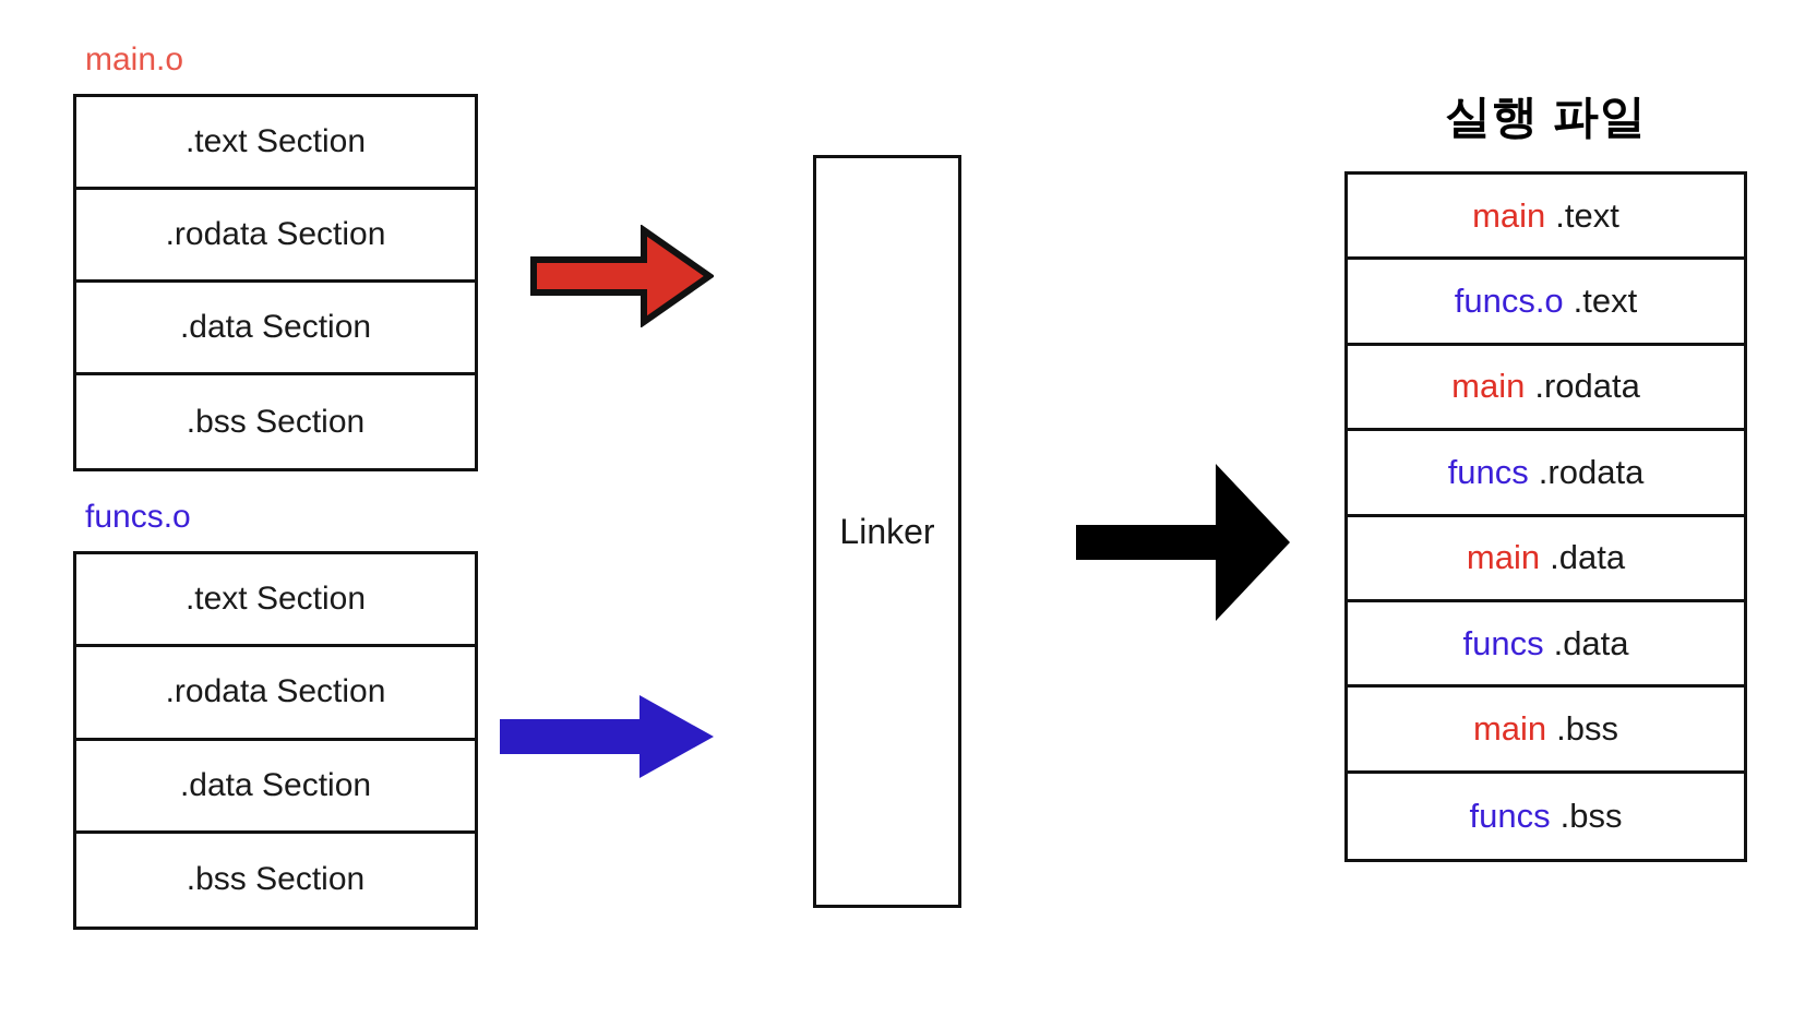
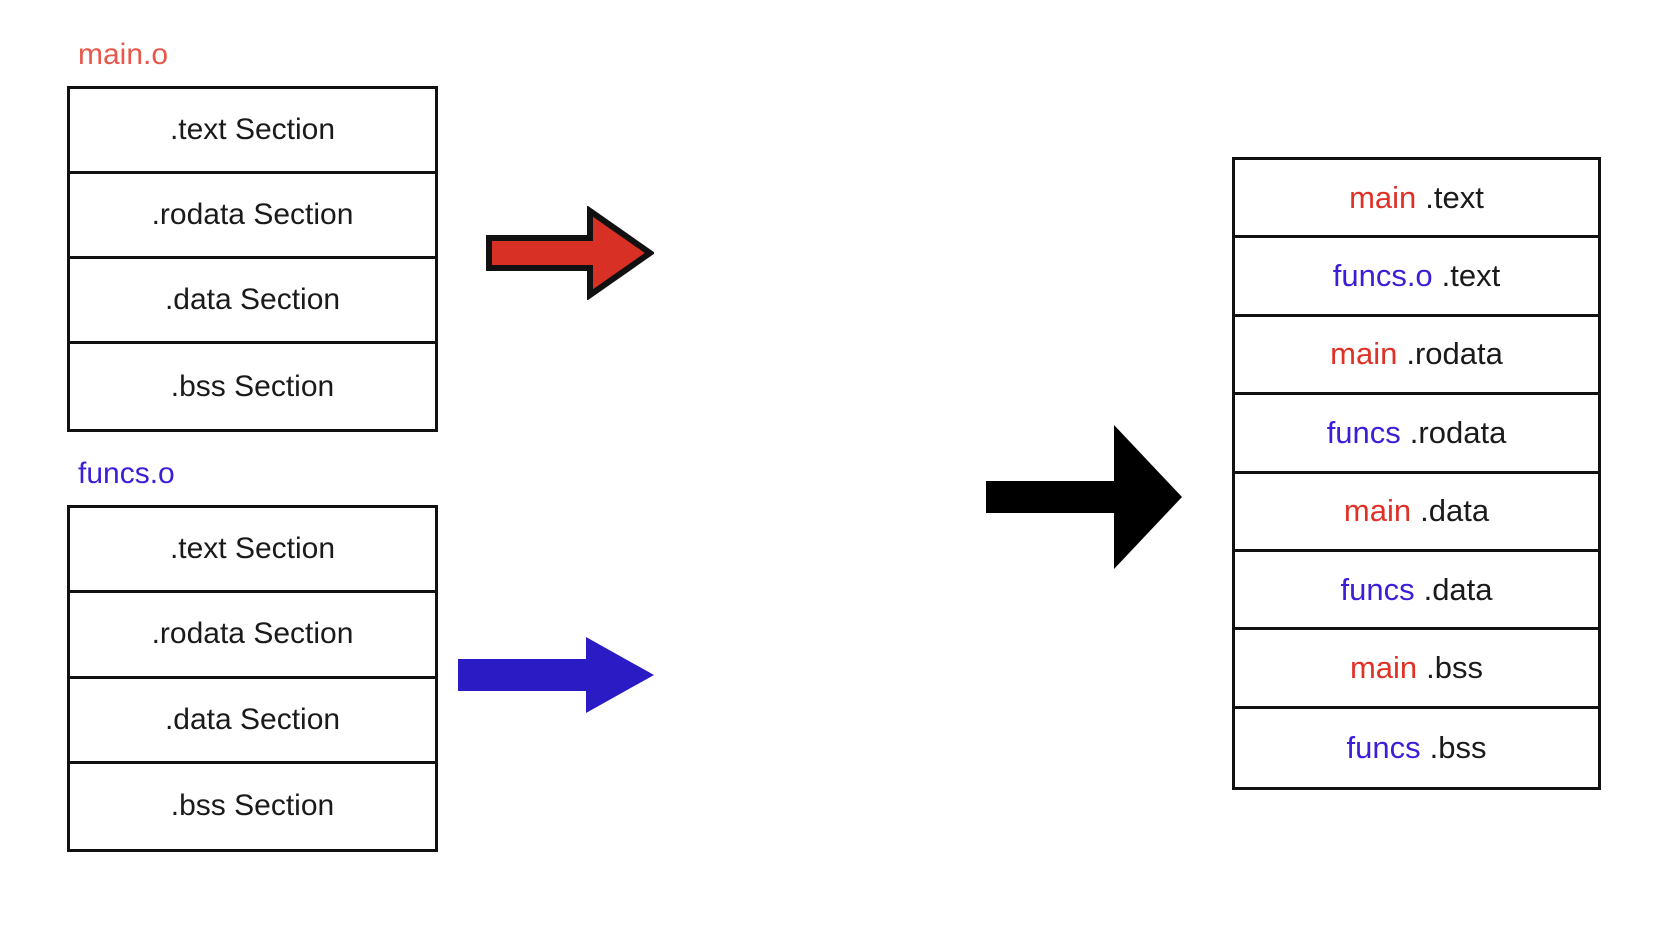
  main.o
  .text Section
  .rodata Section
  .data Section
  .bss Section
  funcs.o
  .text Section
  .rodata Section
  .data Section
  .bss Section
- Linker
- 실행 파일
  main
  .text
  funcs.o
  .text
  main
  .rodata
  funcs
  .rodata
  main
  .data
  funcs
  .data
  main
  .bss
  funcs
  .bss
